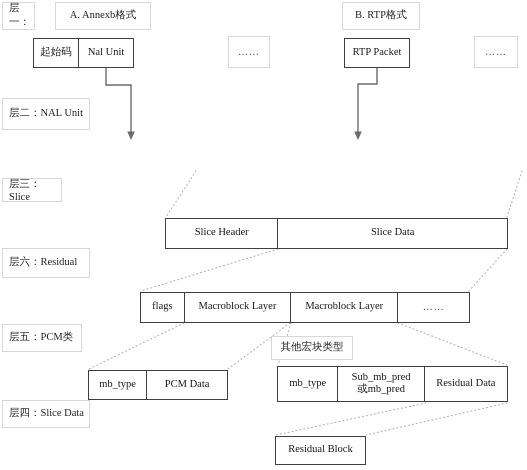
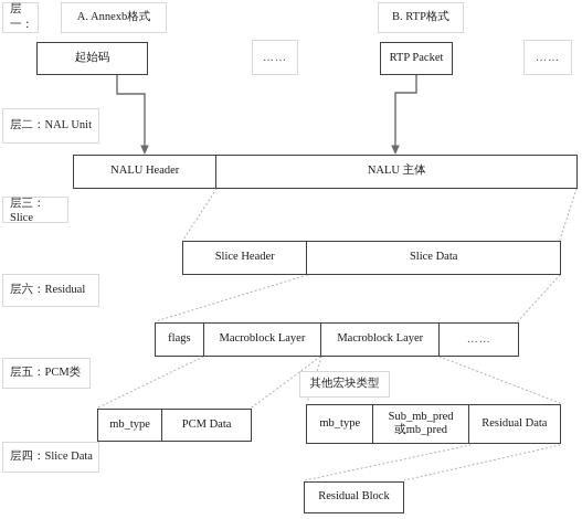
  层一：
  层二：NAL Unit
  层三：Slice
  层六：Residual
  层五：PCM类
  层四：Slice Data
  A. Annexb格式
  B. RTP格式
  起始码
- Nal Unit
  ……
  RTP Packet
  ……
+ NALU Header
+ NALU 主体
  Slice Header
  Slice Data
  flags
  Macroblock Layer
  Macroblock Layer
  ……
  其他宏块类型
  mb_type
  PCM Data
  mb_type
  Sub_mb_pred
  或mb_pred
  Residual Data
  Residual Block
